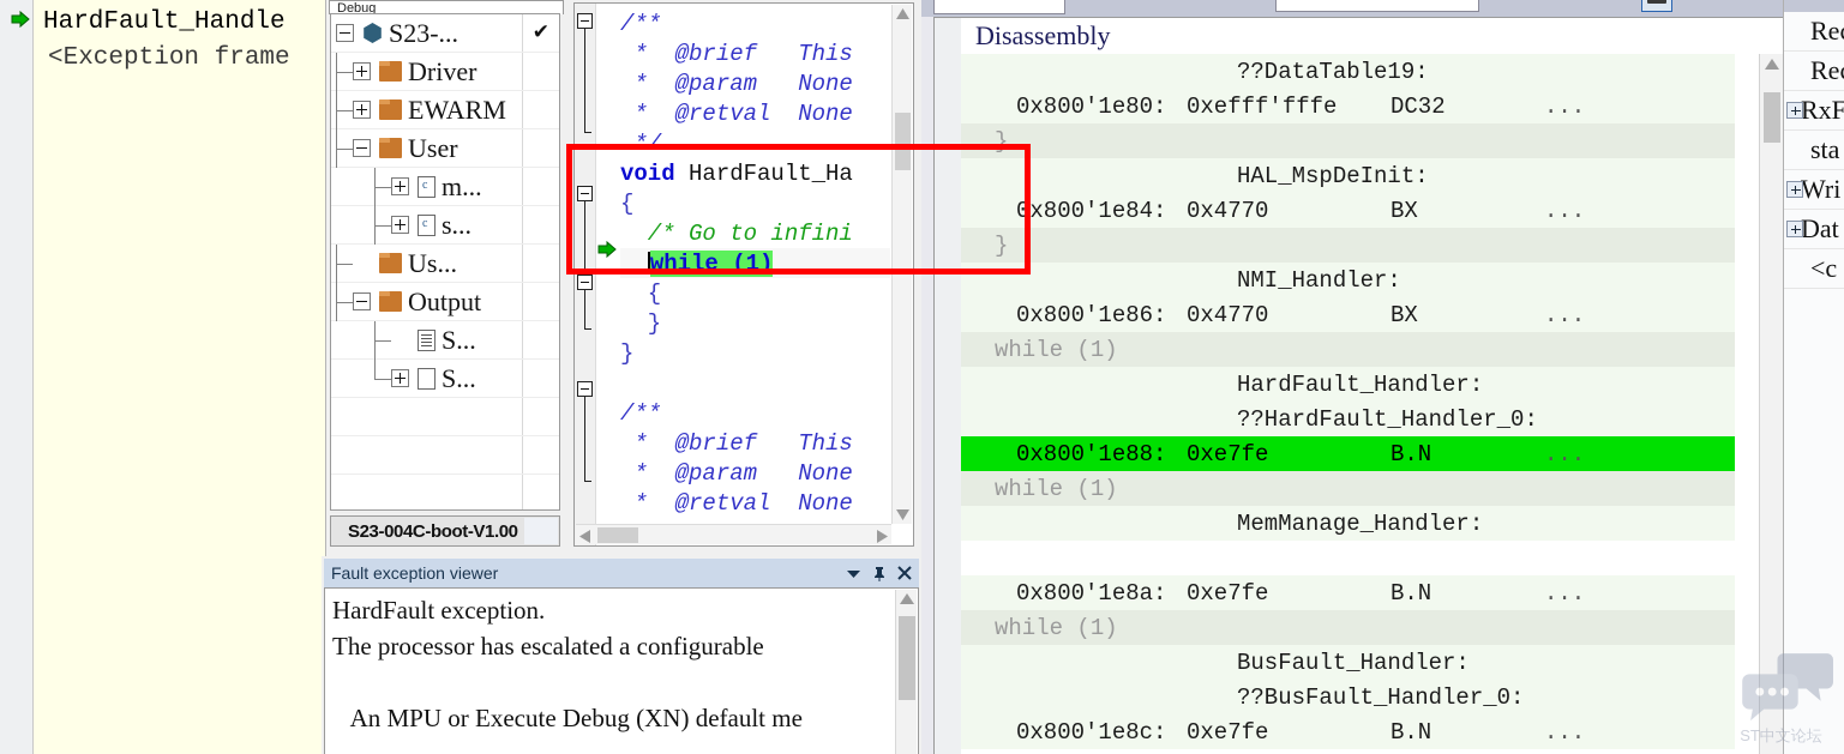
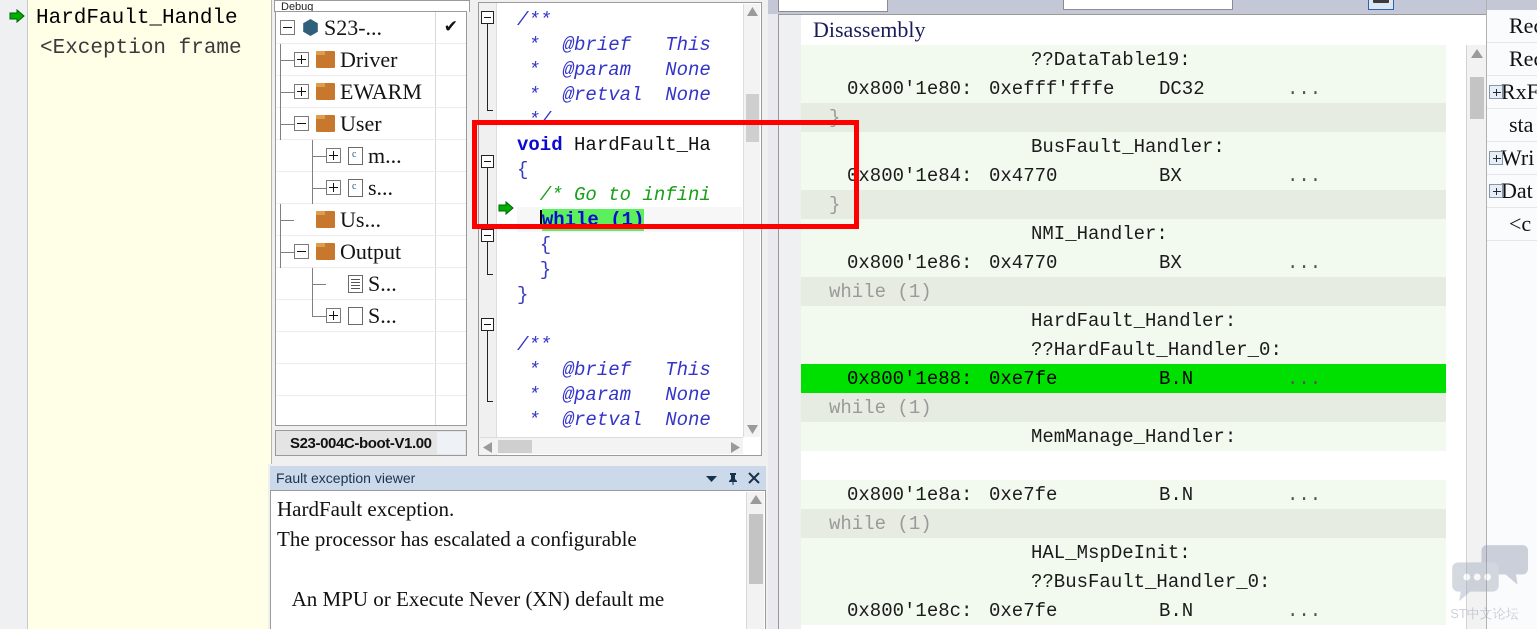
  HardFault_Handle
  <Exception frame
  Debug
  S23-...
  ✔
  Driver
  EWARM
  User
  m...
  s...
  Us...
  Output
  S...
  S...
  S23-004C-boot-V1.00
  /**
  * @brief This
  * @param None
  * @retval None
  */
  void
  HardFault_Ha
  {
  /* Go to infini
  while (1)
  {
  }
  }
  /**
  * @brief This
  * @param None
  * @retval None
  Disassembly
  ??DataTable19:
  0x800'1e80:
  0xefff'fffe
  DC32
  ...
  }
- HAL_MspDeInit:
+ BusFault_Handler:
  0x800'1e84:
  0x4770
  BX
  ...
  }
  NMI_Handler:
  0x800'1e86:
  0x4770
  BX
  ...
  while (1)
  HardFault_Handler:
  ??HardFault_Handler_0:
  0x800'1e88:
  0xe7fe
  B.N
  ...
  while (1)
  MemManage_Handler:
  0x800'1e8a:
  0xe7fe
  B.N
  ...
  while (1)
- BusFault_Handler:
+ HAL_MspDeInit:
  ??BusFault_Handler_0:
  0x800'1e8c:
  0xe7fe
  B.N
  ...
  RxF
  sta
  Wri
  Dat
  <c
  Fault exception viewer
  HardFault exception.
  The processor has escalated a configurable
- An MPU or Execute Debug (XN) default me
+ An MPU or Execute Never (XN) default me
  ST中文论坛
